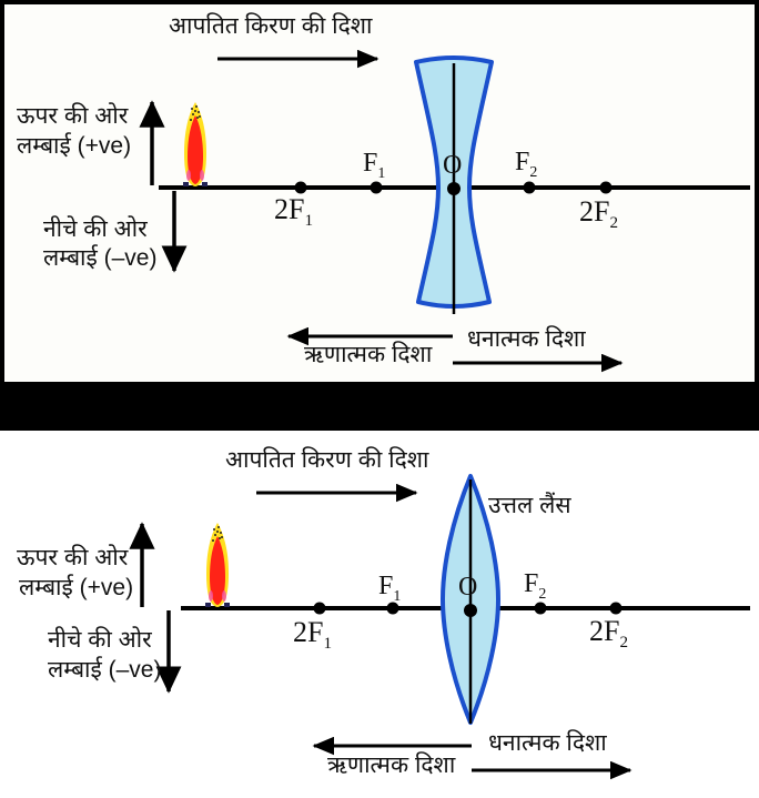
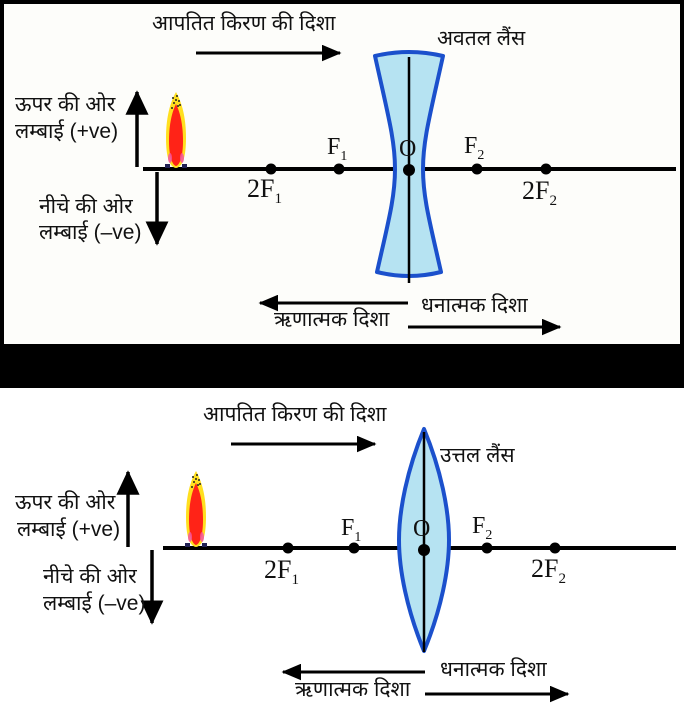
  आपतित किरण की दिशा
+ अवतल लैंस
  ऊपर की ओर
  लम्बाई (+ve)
  नीचे की ओर
  लम्बाई (–ve)
  ऋणात्मक दिशा
  धनात्मक दिशा
  2F1
  F1
  O
  F2
  2F2
  आपतित किरण की दिशा
  उत्तल लैंस
  ऊपर की ओर
  लम्बाई (+ve)
  नीचे की ओर
  लम्बाई (–ve)
  ऋणात्मक दिशा
  धनात्मक दिशा
  2F1
  F1
  O
  F2
  2F2
